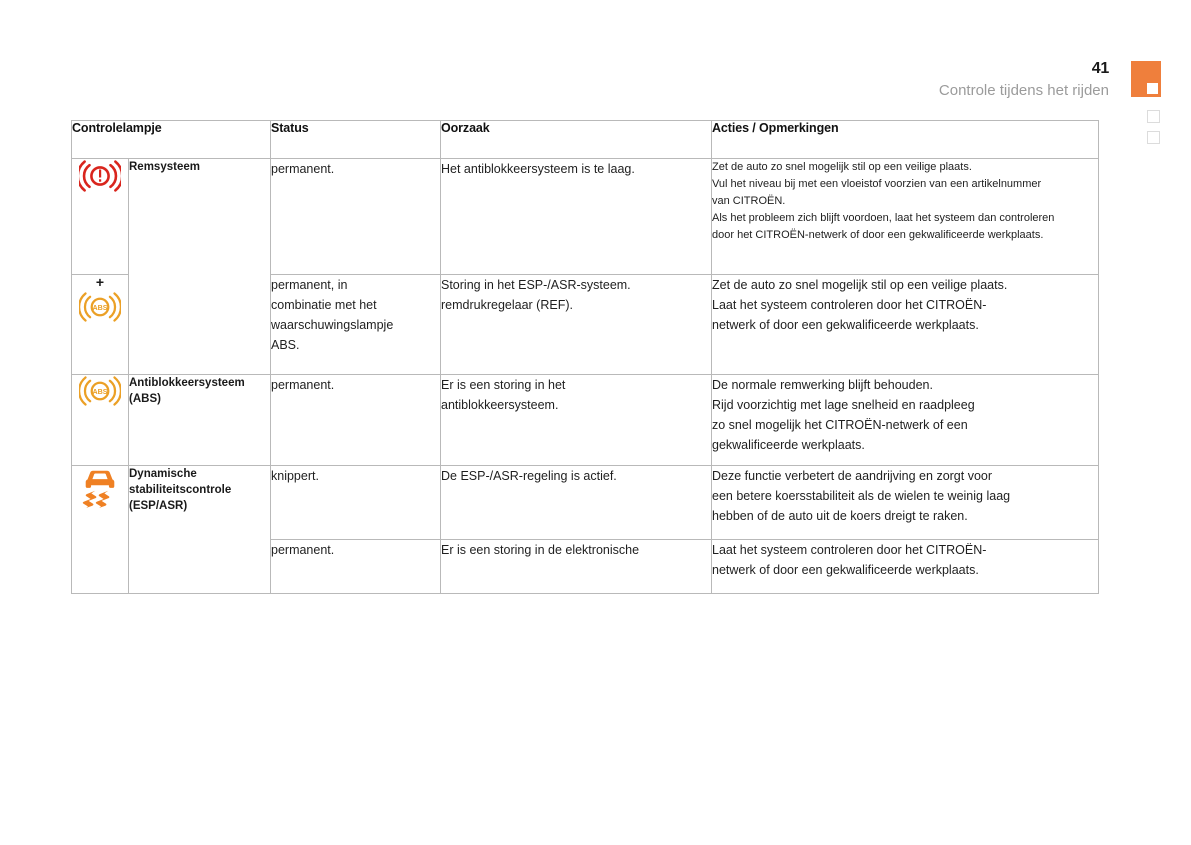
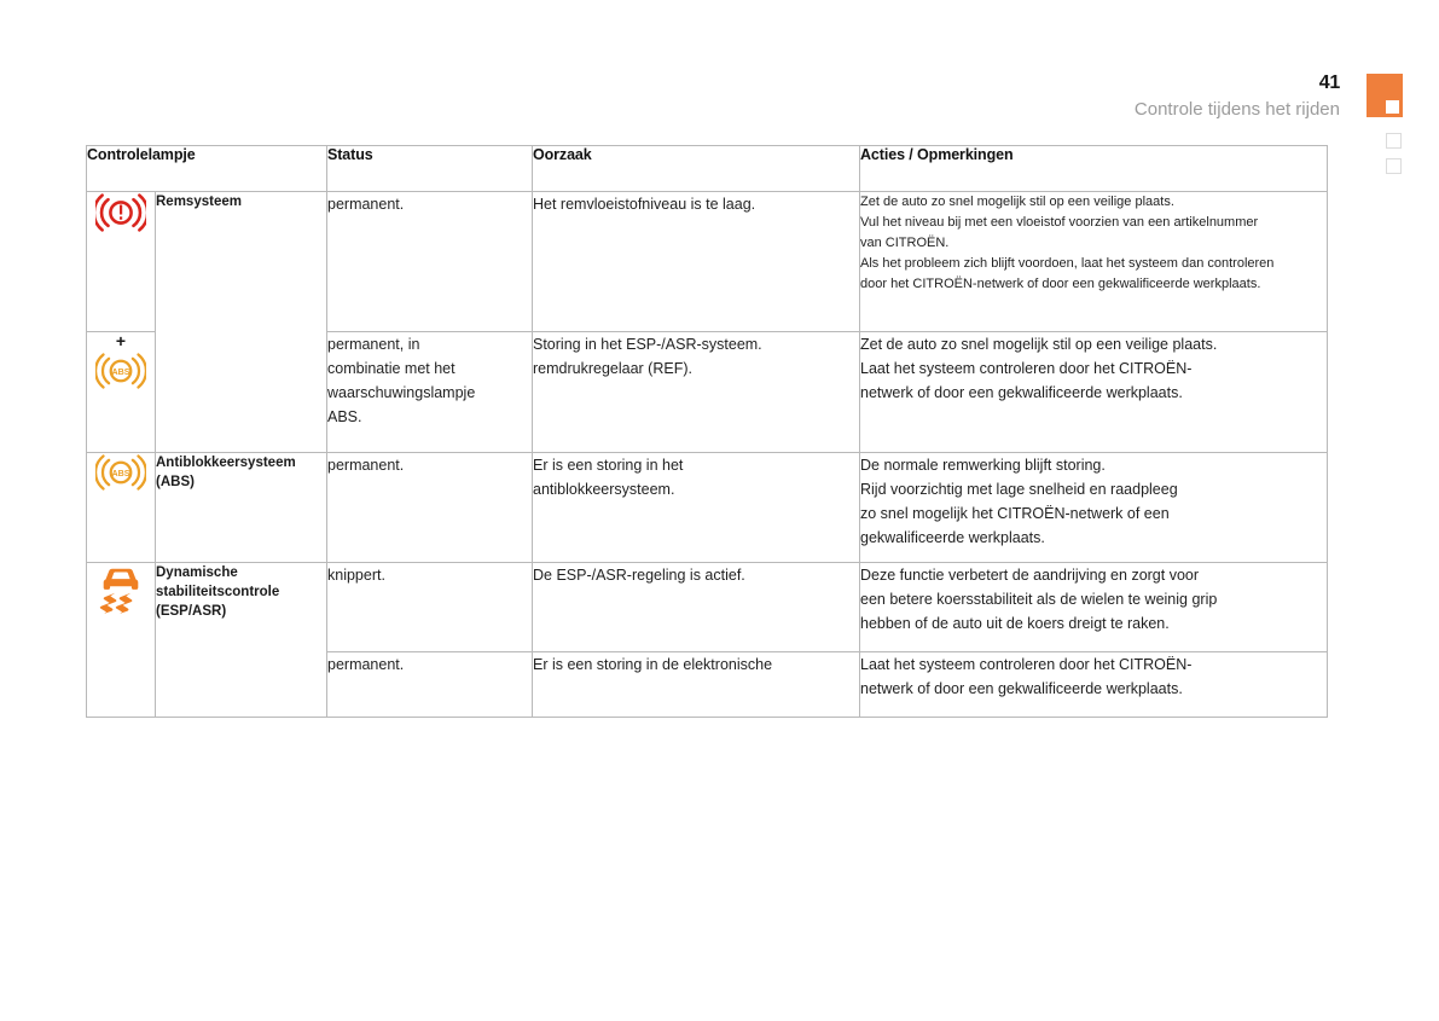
  41
  Controle tijdens het rijden
  Controlelampje	Status	Oorzaak	Acties / Opmerkingen
- 	Remsysteem	permanent.	Het antiblokkeersysteem is te laag.	Zet de auto zo snel mogelijk stil op een veilige plaats. Vul het niveau bij met een vloeistof voorzien van een artikelnummer van CITROËN. Als het probleem zich blijft voordoen, laat het systeem dan controleren door het CITROËN-netwerk of door een gekwalificeerde werkplaats.
+ 	Remsysteem	permanent.	Het remvloeistofniveau is te laag.	Zet de auto zo snel mogelijk stil op een veilige plaats. Vul het niveau bij met een vloeistof voorzien van een artikelnummer van CITROËN. Als het probleem zich blijft voordoen, laat het systeem dan controleren door het CITROËN-netwerk of door een gekwalificeerde werkplaats.
  + ABS	permanent, in combinatie met het waarschuwingslampje ABS.	Storing in het ESP-/ASR-systeem. remdrukregelaar (REF).	Zet de auto zo snel mogelijk stil op een veilige plaats. Laat het systeem controleren door het CITROËN- netwerk of door een gekwalificeerde werkplaats.
- ABS	Antiblokkeersysteem (ABS)	permanent.	Er is een storing in het antiblokkeersysteem.	De normale remwerking blijft behouden. Rijd voorzichtig met lage snelheid en raadpleeg zo snel mogelijk het CITROËN-netwerk of een gekwalificeerde werkplaats.
+ ABS	Antiblokkeersysteem (ABS)	permanent.	Er is een storing in het antiblokkeersysteem.	De normale remwerking blijft storing. Rijd voorzichtig met lage snelheid en raadpleeg zo snel mogelijk het CITROËN-netwerk of een gekwalificeerde werkplaats.
- 	Dynamische stabiliteitscontrole (ESP/ASR)	knippert.	De ESP-/ASR-regeling is actief.	Deze functie verbetert de aandrijving en zorgt voor een betere koersstabiliteit als de wielen te weinig laag hebben of de auto uit de koers dreigt te raken.
+ 	Dynamische stabiliteitscontrole (ESP/ASR)	knippert.	De ESP-/ASR-regeling is actief.	Deze functie verbetert de aandrijving en zorgt voor een betere koersstabiliteit als de wielen te weinig grip hebben of de auto uit de koers dreigt te raken.
  permanent.	Er is een storing in de elektronische	Laat het systeem controleren door het CITROËN- netwerk of door een gekwalificeerde werkplaats.
